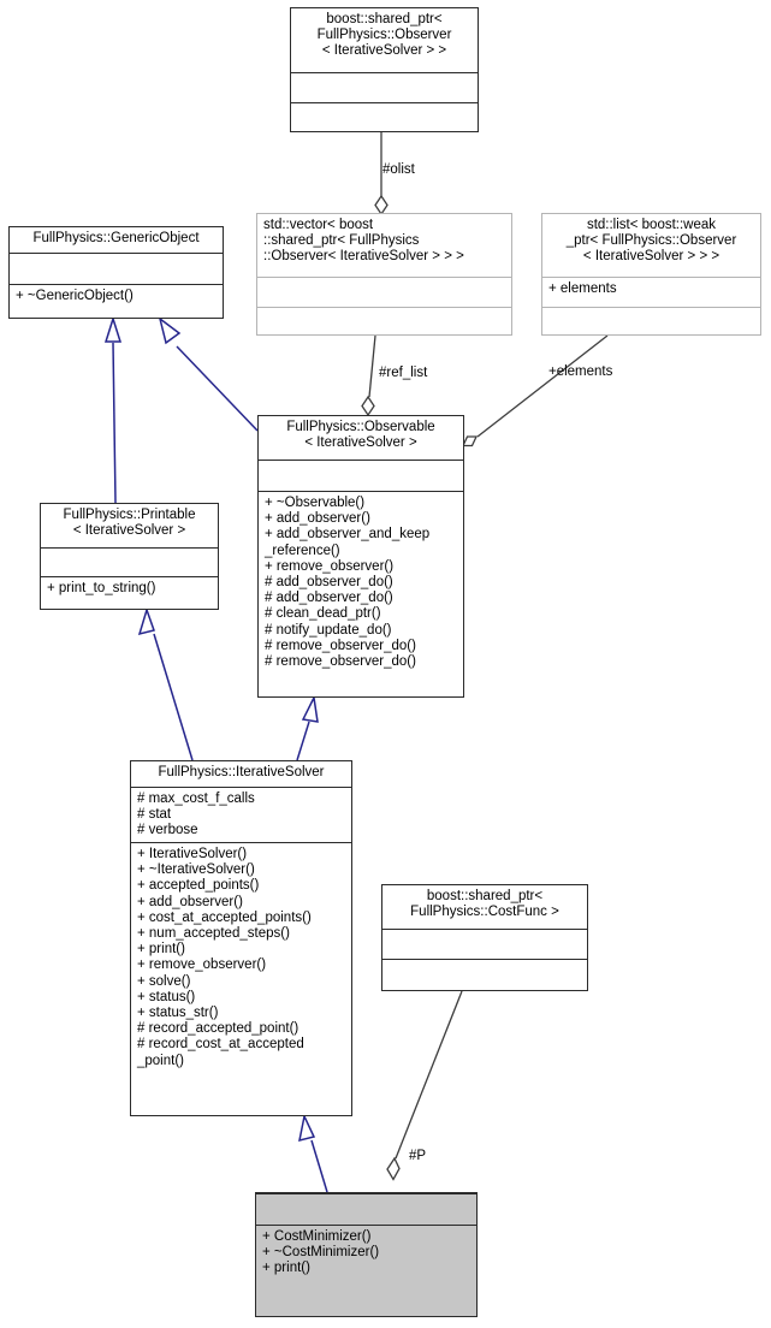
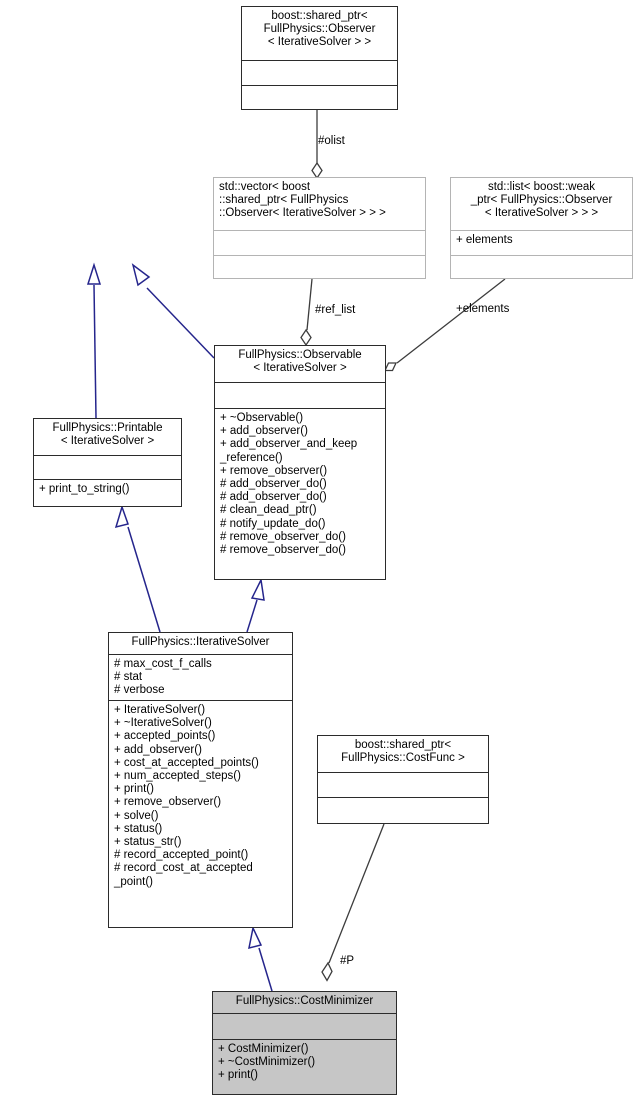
  boost::shared_ptr<
  FullPhysics::Observer
  < IterativeSolver > >
- FullPhysics::GenericObject
- + ~GenericObject()
  std::vector< boost
  ::shared_ptr< FullPhysics
  ::Observer< IterativeSolver > > >
  std::list< boost::weak
  _ptr< FullPhysics::Observer
  < IterativeSolver > > >
  + elements
  FullPhysics::Observable
  < IterativeSolver >
  + ~Observable()
  + add_observer()
  + add_observer_and_keep
  _reference()
  + remove_observer()
  # add_observer_do()
  # add_observer_do()
  # clean_dead_ptr()
  # notify_update_do()
  # remove_observer_do()
  # remove_observer_do()
  FullPhysics::Printable
  < IterativeSolver >
  + print_to_string()
  FullPhysics::IterativeSolver
  # max_cost_f_calls
  # stat
  # verbose
  + IterativeSolver()
  + ~IterativeSolver()
  + accepted_points()
  + add_observer()
  + cost_at_accepted_points()
  + num_accepted_steps()
  + print()
  + remove_observer()
  + solve()
  + status()
  + status_str()
  # record_accepted_point()
  # record_cost_at_accepted
  _point()
  boost::shared_ptr<
  FullPhysics::CostFunc >
+ FullPhysics::CostMinimizer
  + CostMinimizer()
  + ~CostMinimizer()
  + print()
  #olist
  #ref_list
  +elements
  #P
